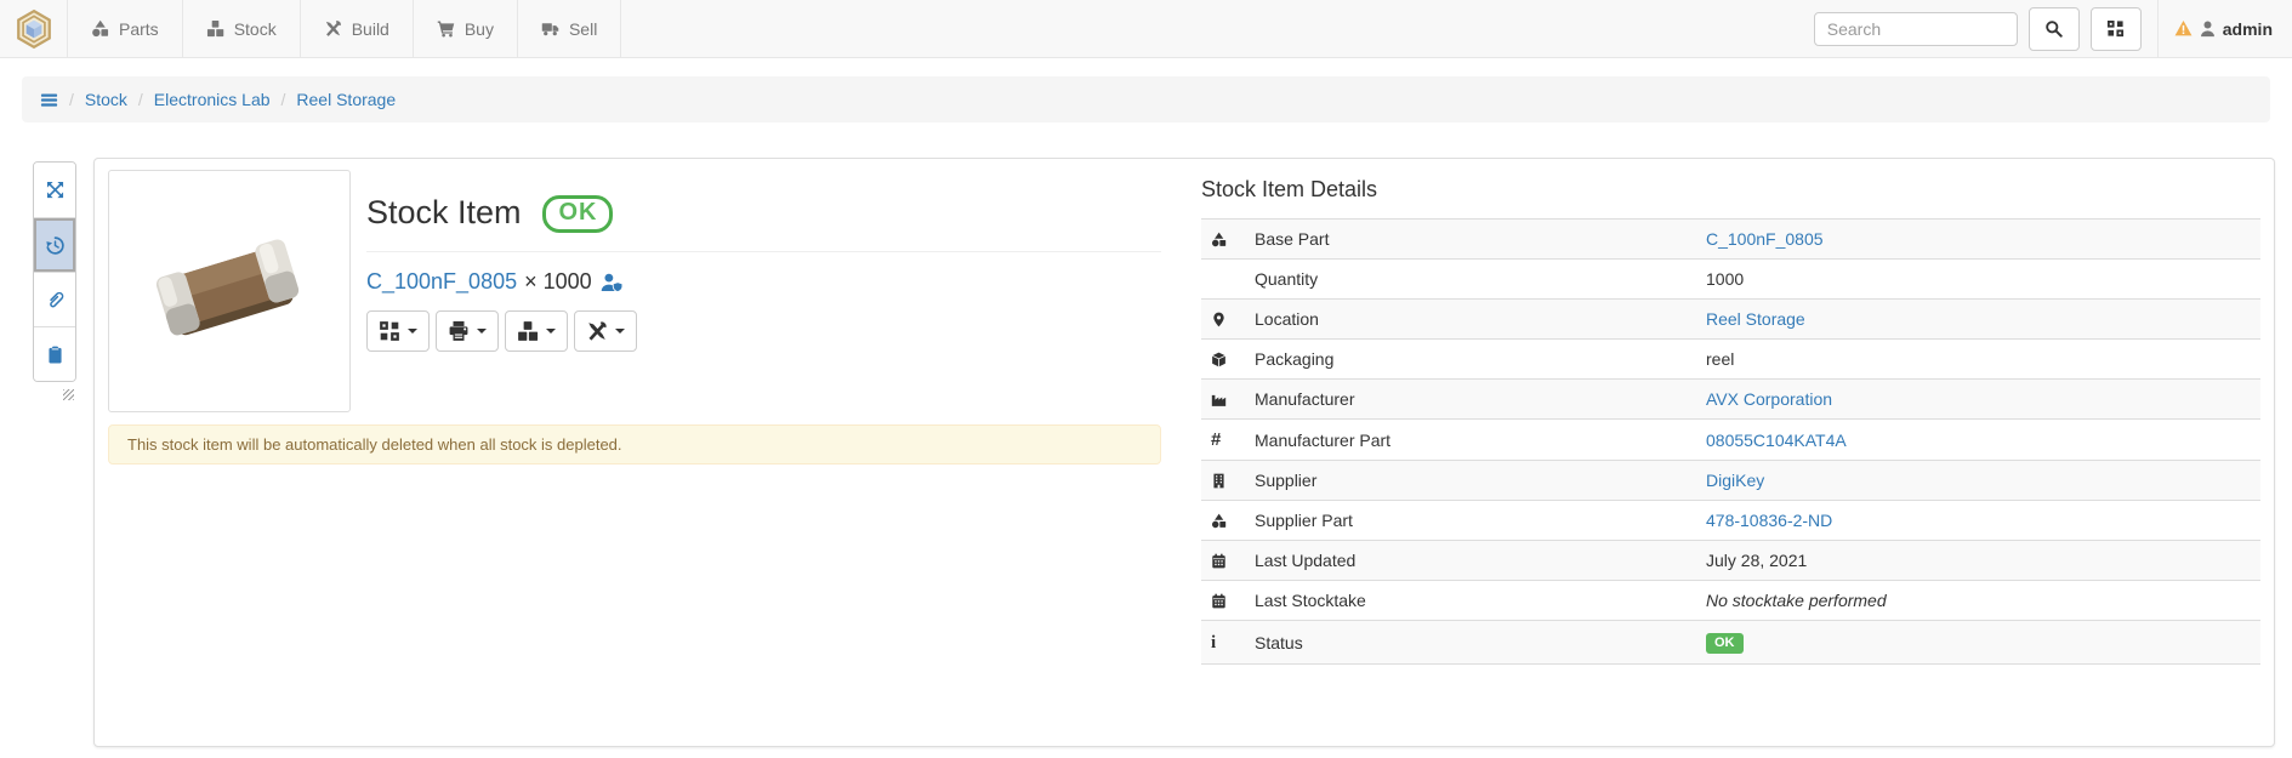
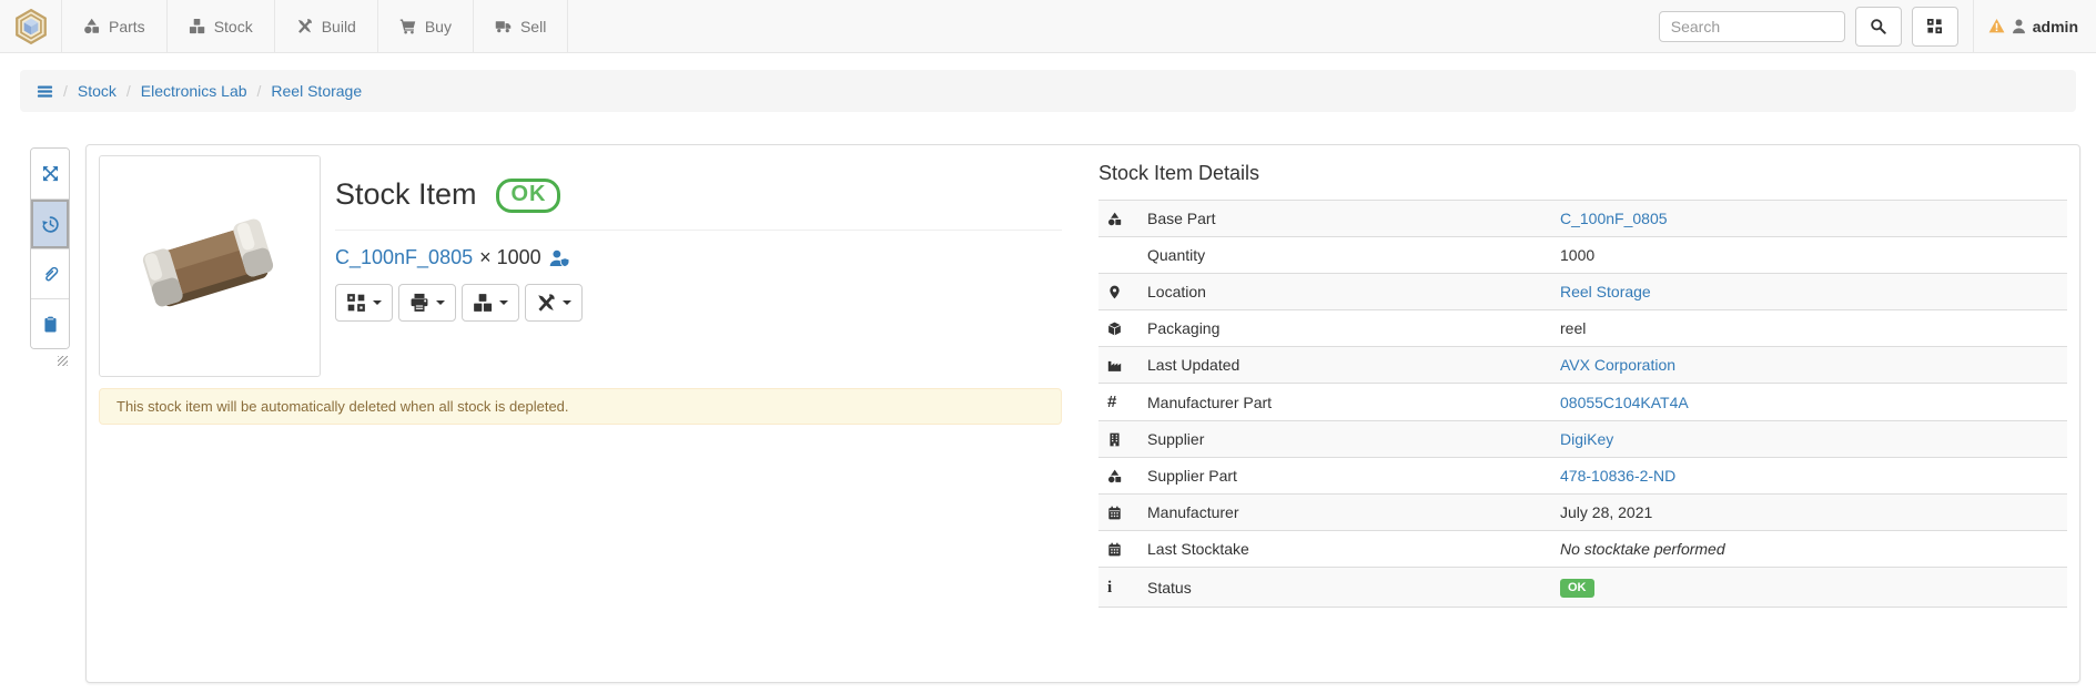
  Parts
  Stock
  Build
  Buy
  Sell
  Search
  admin
  /
  Stock
  /
  Electronics Lab
  /
  Reel Storage
  Stock Item OK
  C_100nF_0805
  × 1000
  This stock item will be automatically deleted when all stock is depleted.
  Stock Item Details
  	Base Part	C_100nF_0805
  	Quantity	1000
  	Location	Reel Storage
  	Packaging	reel
- 	Manufacturer	AVX Corporation
+ 	Last Updated	AVX Corporation
  #	Manufacturer Part	08055C104KAT4A
  	Supplier	DigiKey
  	Supplier Part	478-10836-2-ND
- 	Last Updated	July 28, 2021
+ 	Manufacturer	July 28, 2021
  	Last Stocktake	No stocktake performed
  i	Status	OK
